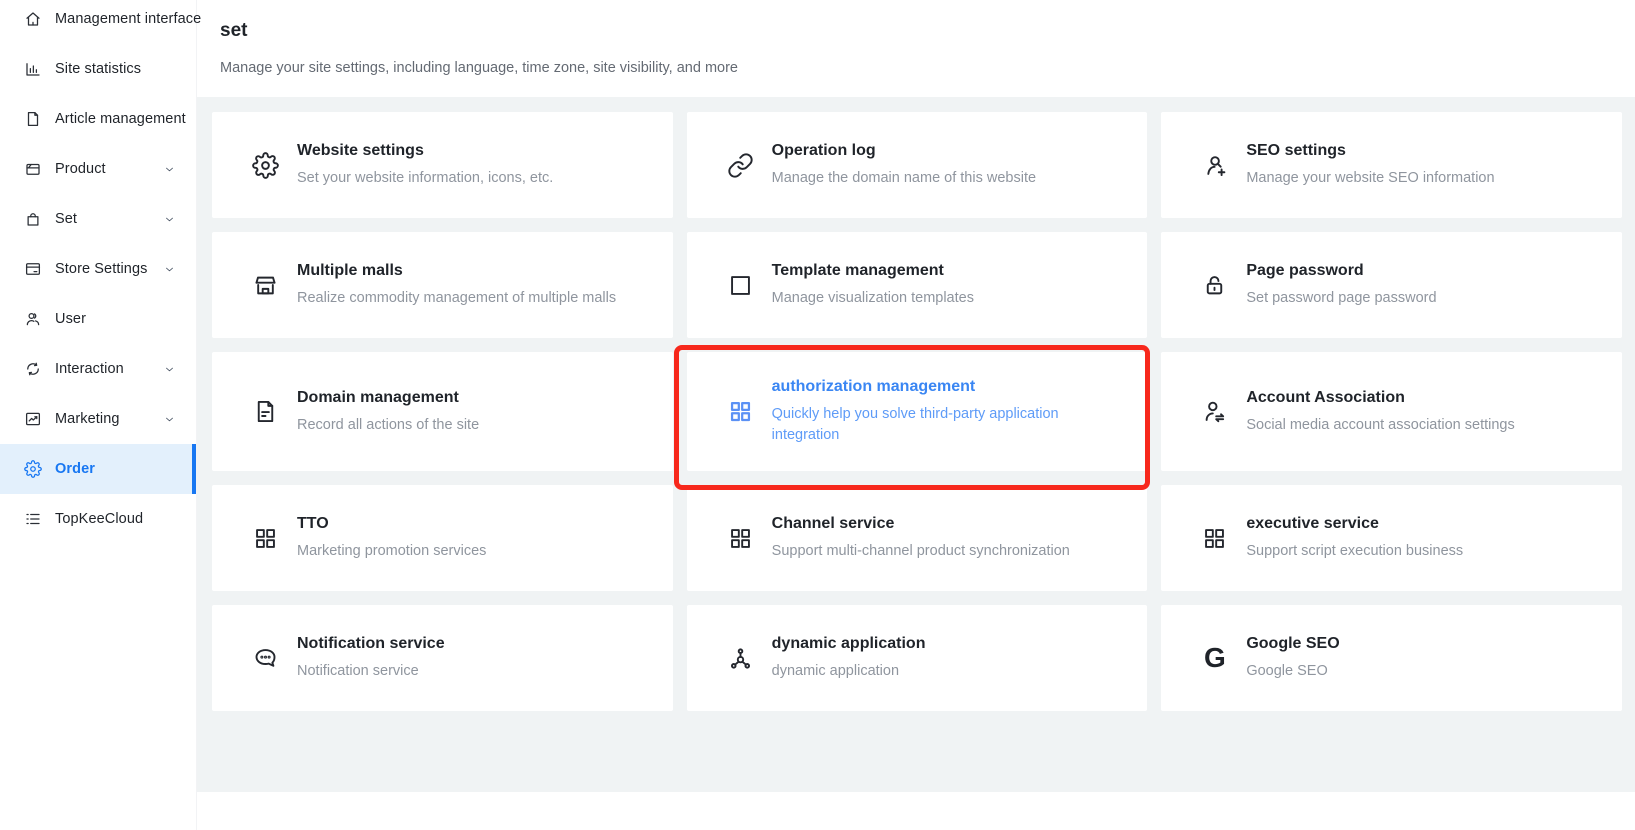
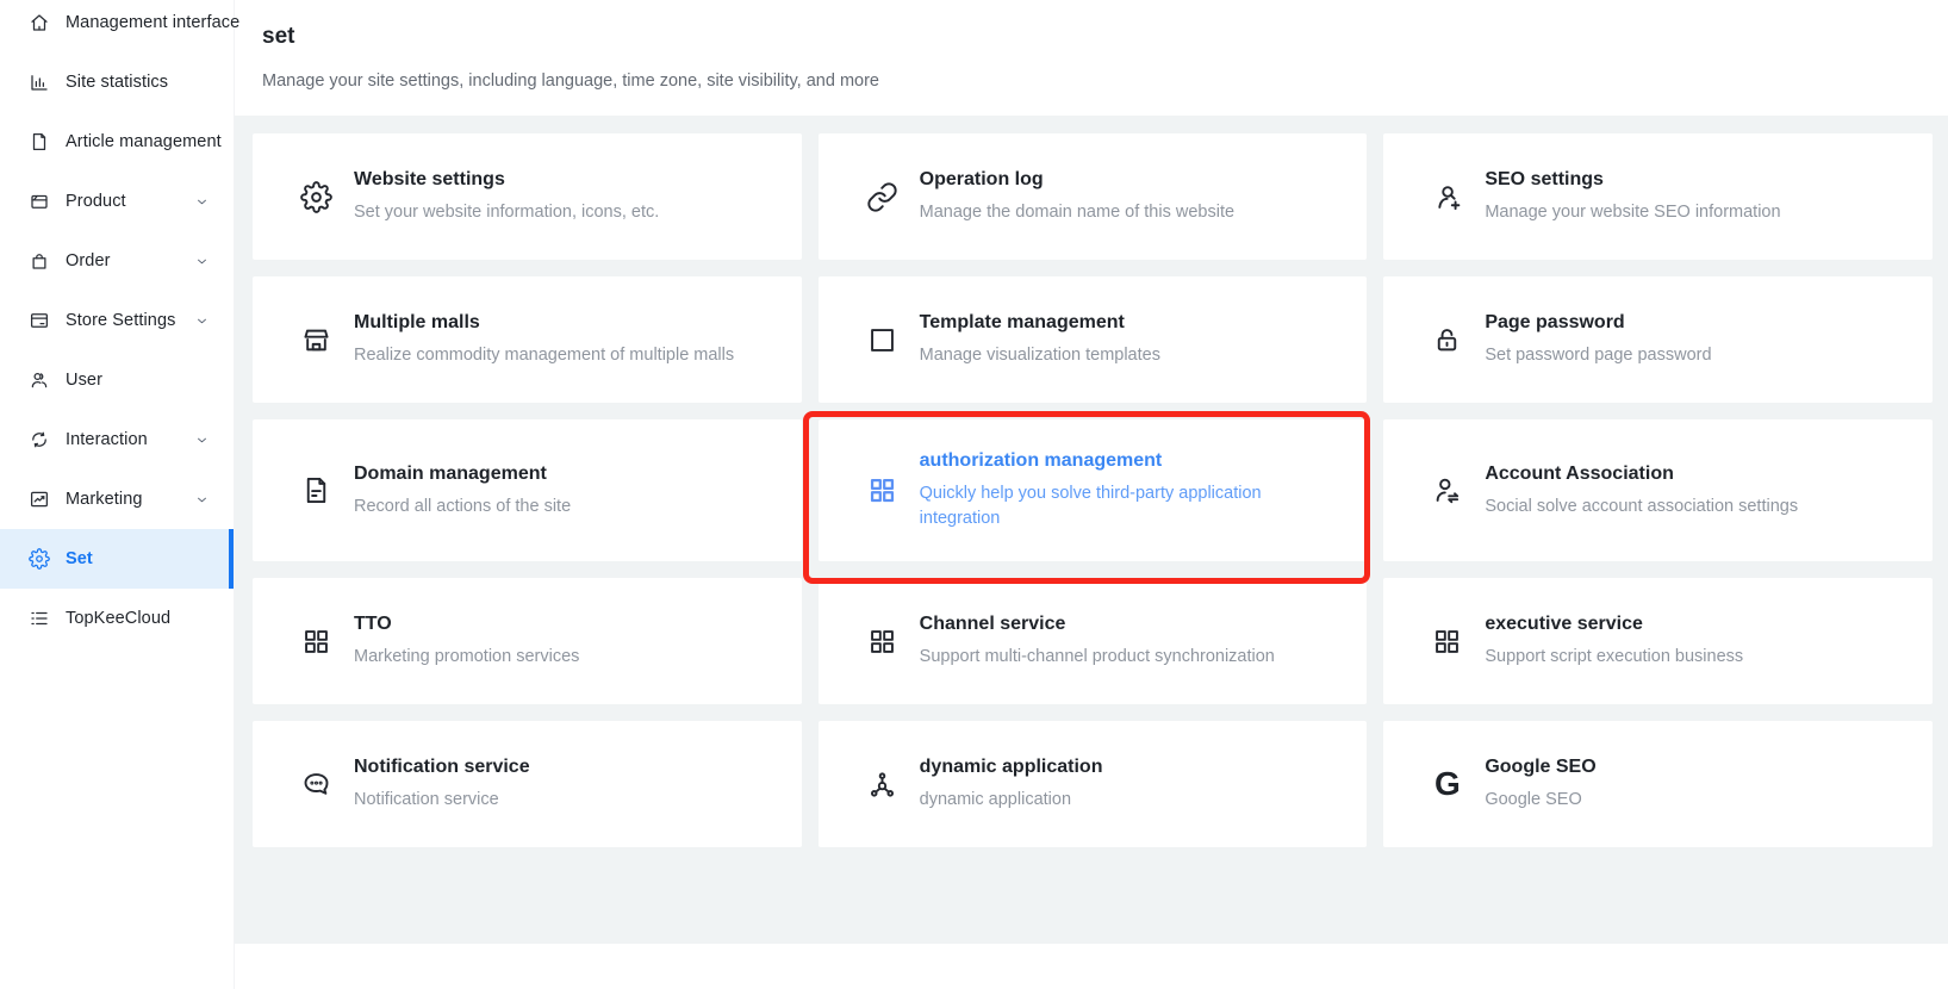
  Management interface
  Site statistics
  Article management
  Product
- Set
+ Order
  Store Settings
  User
  Interaction
  Marketing
- Order
+ Set
  TopKeeCloud
  set
  Manage your site settings, including language, time zone, site visibility, and more
  Website settings
  Set your website information, icons, etc.
  Operation log
  Manage the domain name of this website
  SEO settings
  Manage your website SEO information
  Multiple malls
  Realize commodity management of multiple malls
  Template management
  Manage visualization templates
  Page password
  Set password page password
  Domain management
  Record all actions of the site
  authorization management
  Quickly help you solve third-party application integration
  Account Association
- Social media account association settings
+ Social solve account association settings
  TTO
  Marketing promotion services
  Channel service
  Support multi-channel product synchronization
  executive service
  Support script execution business
  Notification service
  Notification service
  dynamic application
  dynamic application
  G
  Google SEO
  Google SEO
